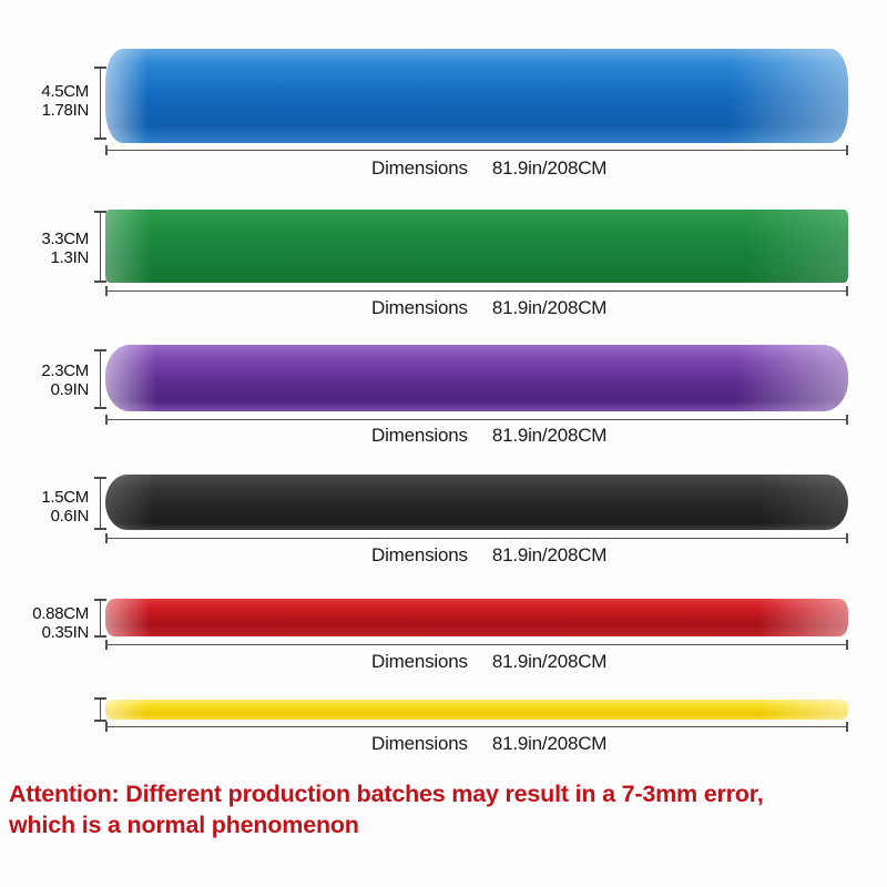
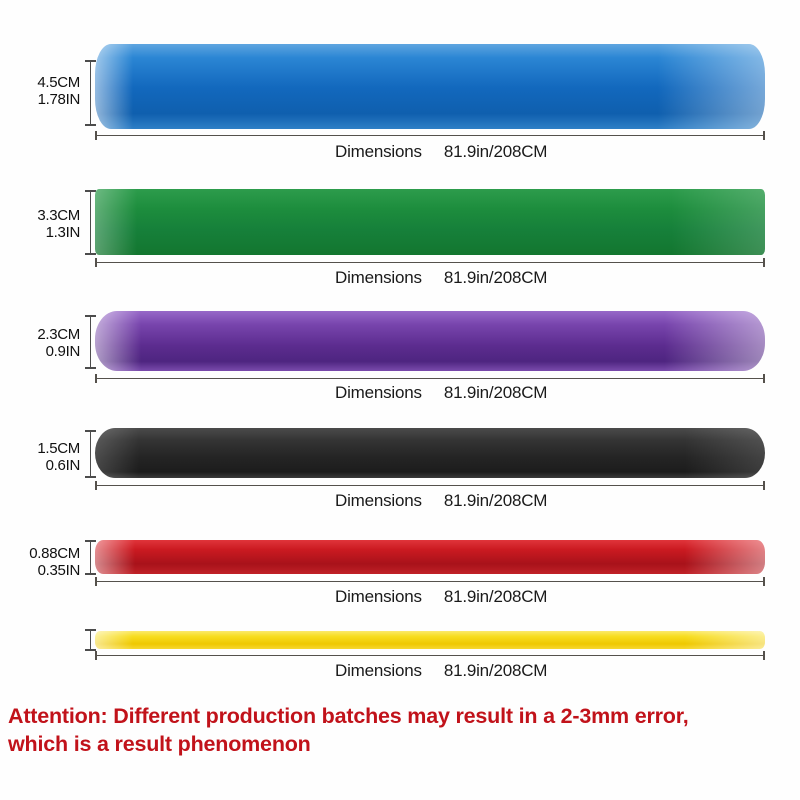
  4.5CM
  1.78IN
  Dimensions 81.9in/208CM
  3.3CM
  1.3IN
  Dimensions 81.9in/208CM
  2.3CM
  0.9IN
  Dimensions 81.9in/208CM
  1.5CM
  0.6IN
  Dimensions 81.9in/208CM
  0.88CM
  0.35IN
  Dimensions 81.9in/208CM
  Dimensions 81.9in/208CM
- Attention: Different production batches may result in a 7-3mm error,
+ Attention: Different production batches may result in a 2-3mm error,
- which is a normal phenomenon
+ which is a result phenomenon
